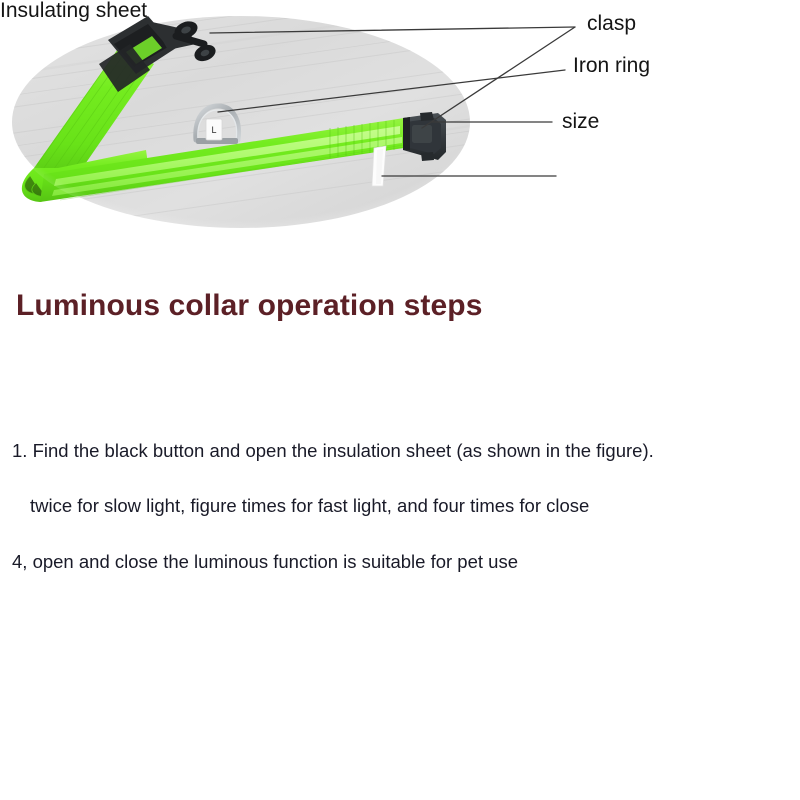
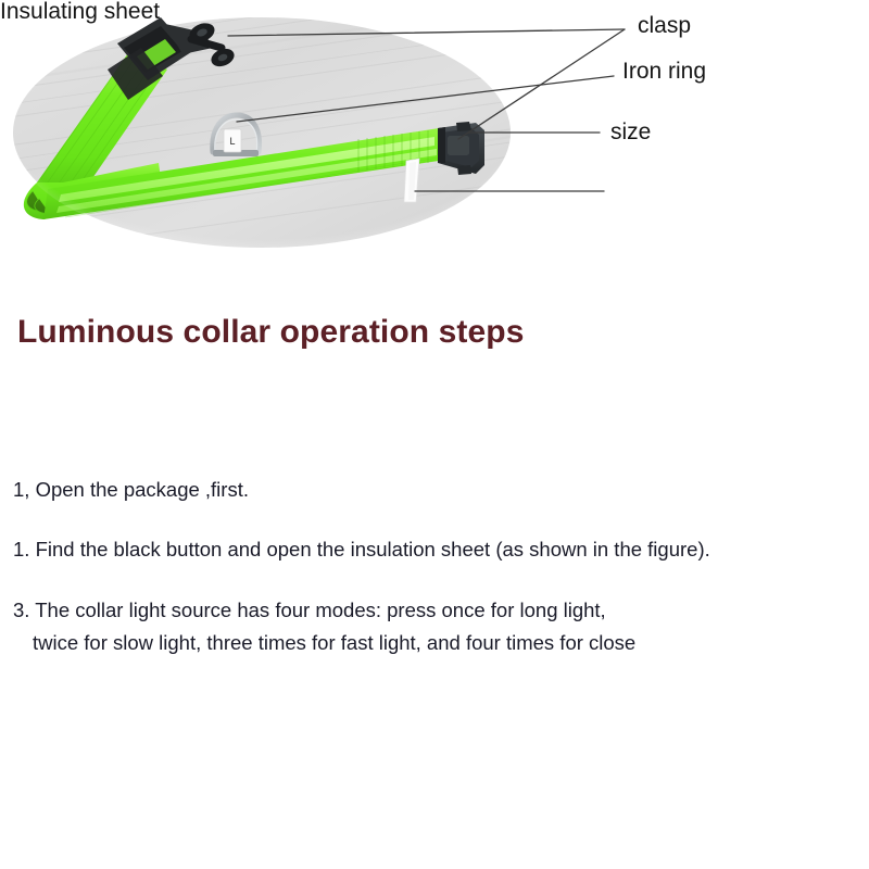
  clasp
  Iron ring
  size
  Insulating sheet
  Luminous collar operation steps
+ 1, Open the package ,first.
  1. Find the black button and open the insulation sheet (as shown in the figure).
+ 3. The collar light source has four modes: press once for long light,
- twice for slow light, figure times for fast light, and four times for close
+ twice for slow light, three times for fast light, and four times for close
- 4, open and close the luminous function is suitable for pet use
